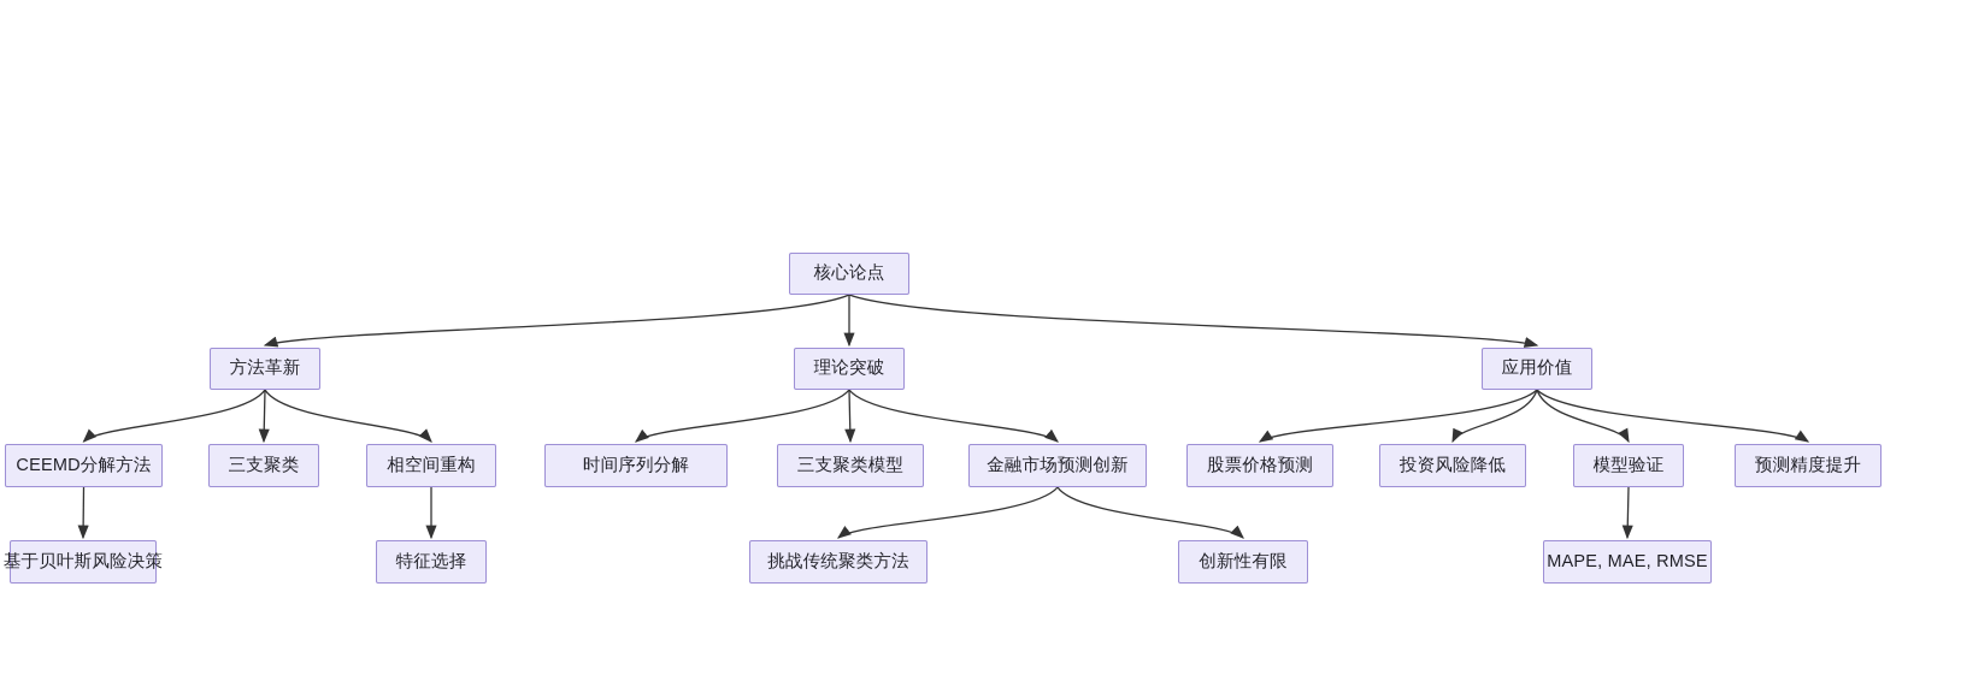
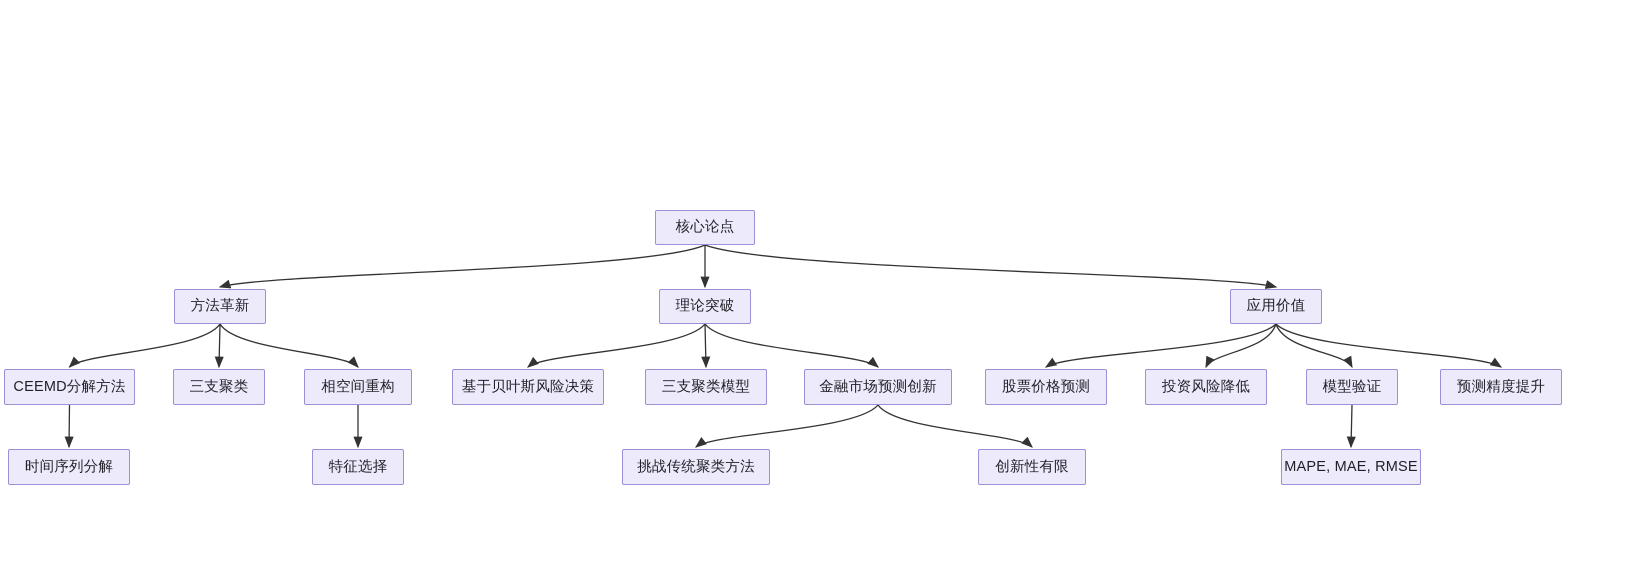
  核心论点
  方法革新
  理论突破
  应用价值
  CEEMD分解方法
  三支聚类
  相空间重构
- 时间序列分解
+ 基于贝叶斯风险决策
  三支聚类模型
  金融市场预测创新
  股票价格预测
  投资风险降低
  模型验证
  预测精度提升
- 基于贝叶斯风险决策
+ 时间序列分解
  特征选择
  挑战传统聚类方法
  创新性有限
  MAPE, MAE, RMSE
